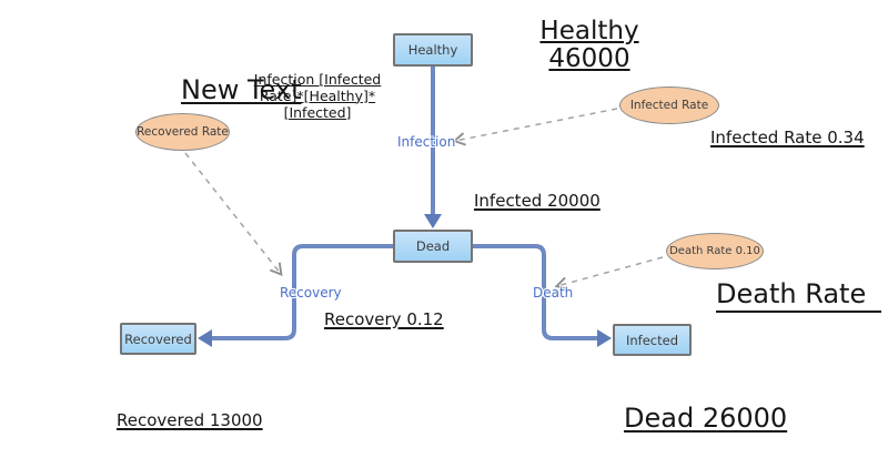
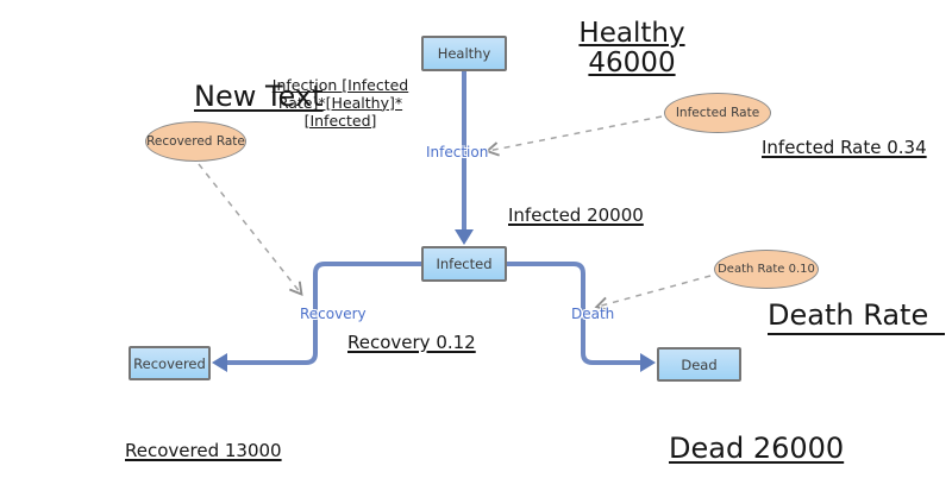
  Healthy
- Dead
+ Infected
  Recovered
- Infected
+ Dead
  Recovered Rate
  Infected Rate
  Death Rate 0.10
  Infection
  Recovery
  Death
  New Text
  Infection [Infected
  Rate]*[Healthy]*
  [Infected]
  Healthy
  46000
  Infected Rate 0.34
  Infected 20000
  Death Rate
  Recovery 0.12
  Recovered 13000
  Dead 26000
